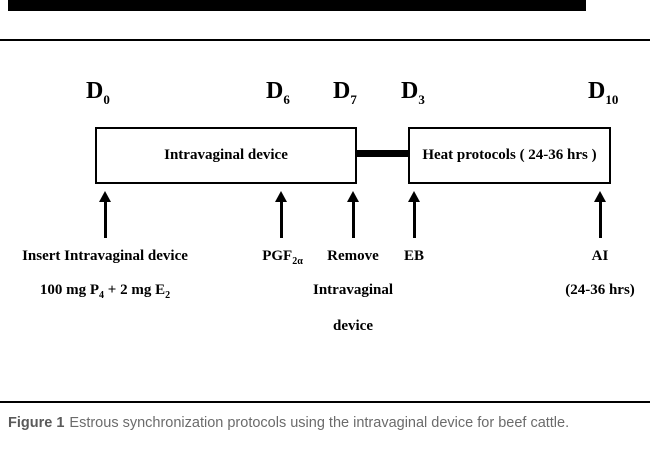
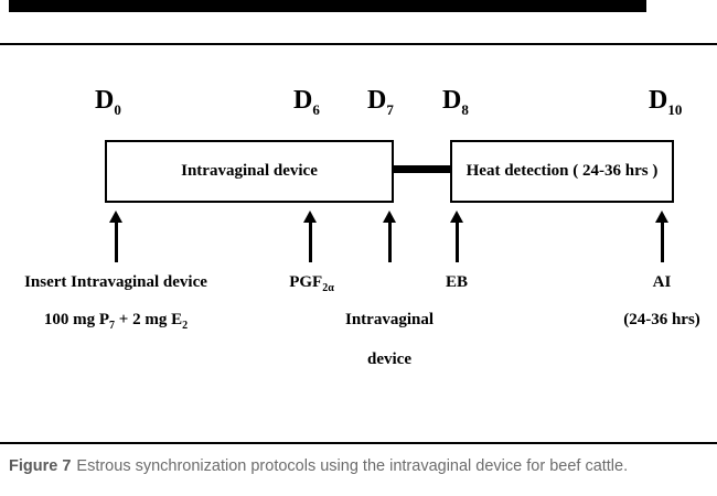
  D0
  D6
  D7
- D3
+ D8
  D10
  Intravaginal device
- Heat protocols ( 24-36 hrs )
+ Heat detection ( 24-36 hrs )
  Insert Intravaginal device
- 100 mg P4 + 2 mg E2
+ 100 mg P7 + 2 mg E2
  PGF2α
- Remove
  Intravaginal
  device
  EB
  AI
  (24-36 hrs)
- Figure 1 Estrous synchronization protocols using the intravaginal device for beef cattle.
+ Figure 7 Estrous synchronization protocols using the intravaginal device for beef cattle.
